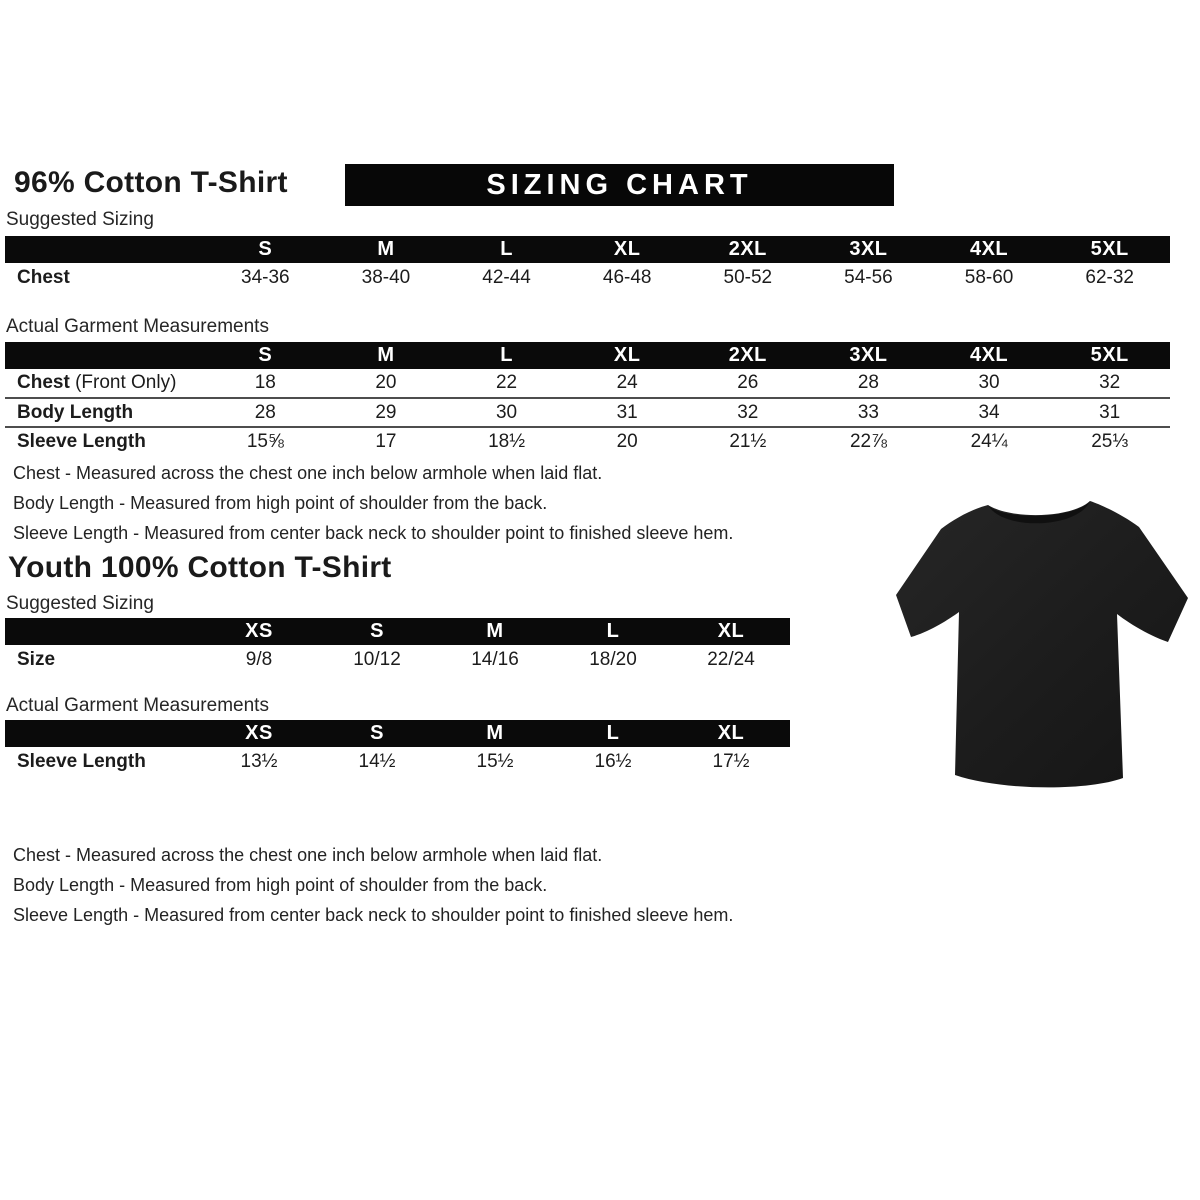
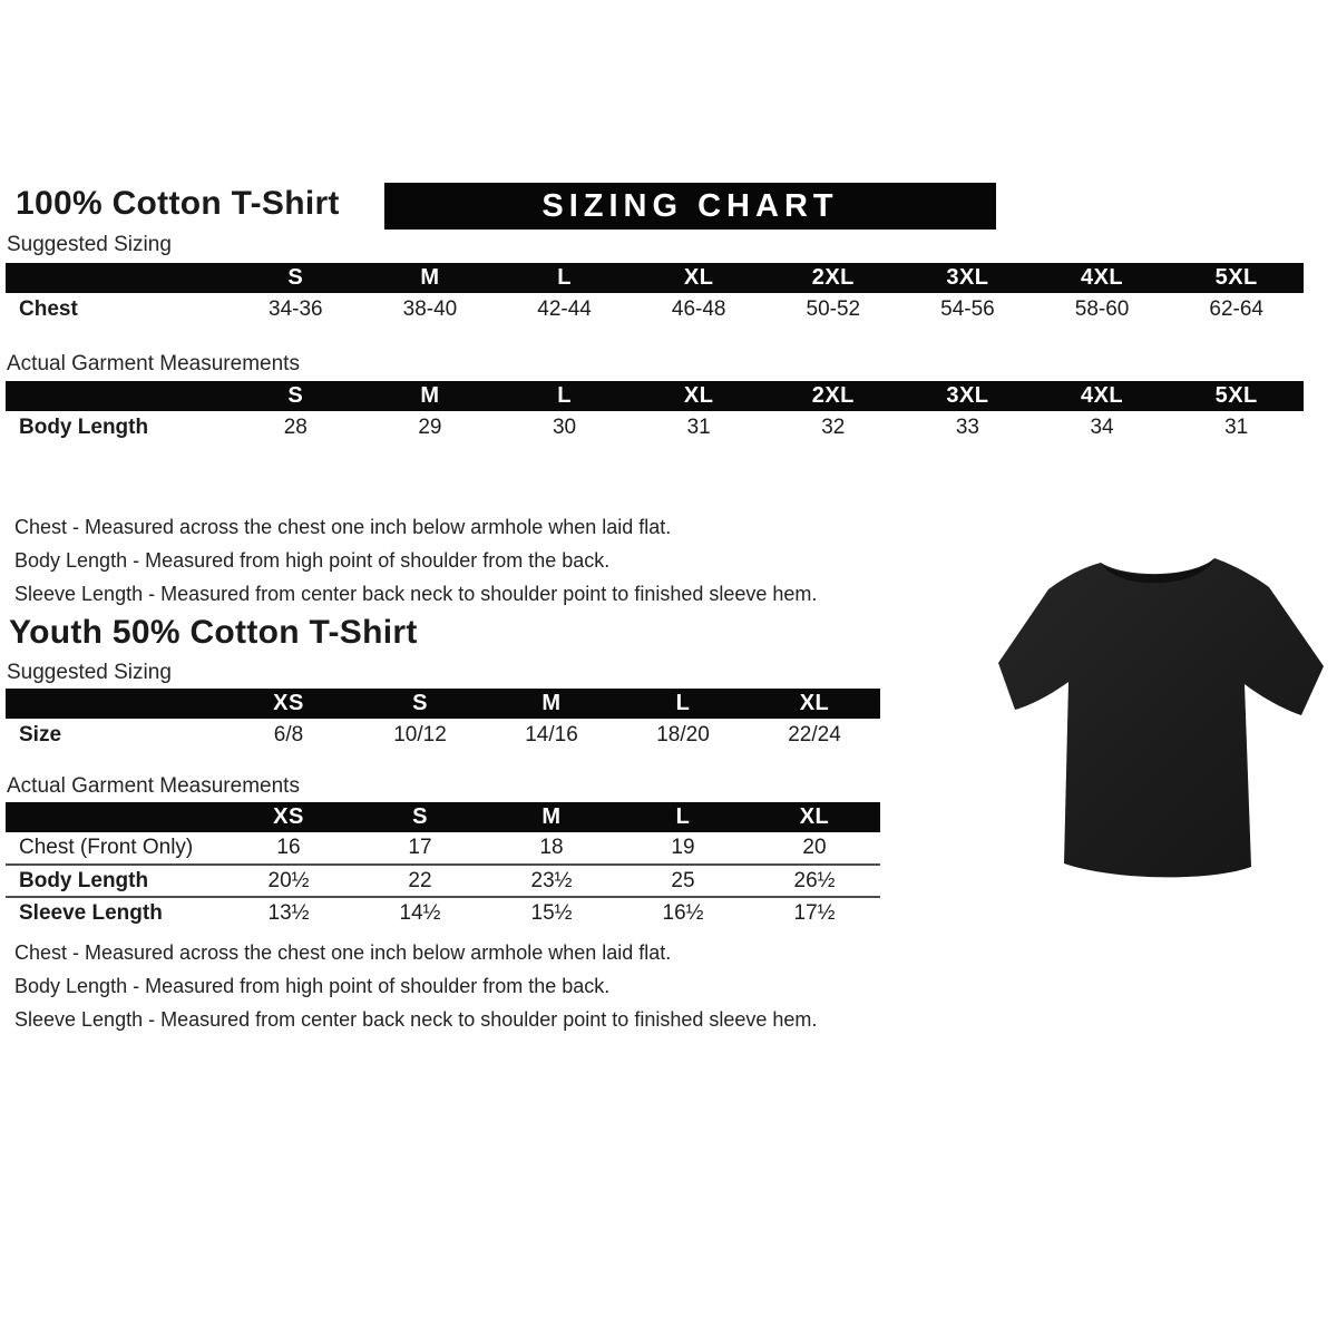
- 96% Cotton T-Shirt
+ 100% Cotton T-Shirt
  SIZING CHART
  Suggested Sizing
  	S	M	L	XL	2XL	3XL	4XL	5XL
- Chest	34-36	38-40	42-44	46-48	50-52	54-56	58-60	62-32
+ Chest	34-36	38-40	42-44	46-48	50-52	54-56	58-60	62-64
  Actual Garment Measurements
  	S	M	L	XL	2XL	3XL	4XL	5XL
- Chest (Front Only)	18	20	22	24	26	28	30	32
  Body Length	28	29	30	31	32	33	34	31
- Sleeve Length	15⅝	17	18½	20	21½	22⅞	24¼	25⅓
  Chest - Measured across the chest one inch below armhole when laid flat.
  Body Length - Measured from high point of shoulder from the back.
  Sleeve Length - Measured from center back neck to shoulder point to finished sleeve hem.
- Youth 100% Cotton T-Shirt
+ Youth 50% Cotton T-Shirt
  Suggested Sizing
  	XS	S	M	L	XL
- Size	9/8	10/12	14/16	18/20	22/24
+ Size	6/8	10/12	14/16	18/20	22/24
  Actual Garment Measurements
  	XS	S	M	L	XL
+ Chest (Front Only)	16	17	18	19	20
+ Body Length	20½	22	23½	25	26½
  Sleeve Length	13½	14½	15½	16½	17½
  Chest - Measured across the chest one inch below armhole when laid flat.
  Body Length - Measured from high point of shoulder from the back.
  Sleeve Length - Measured from center back neck to shoulder point to finished sleeve hem.
